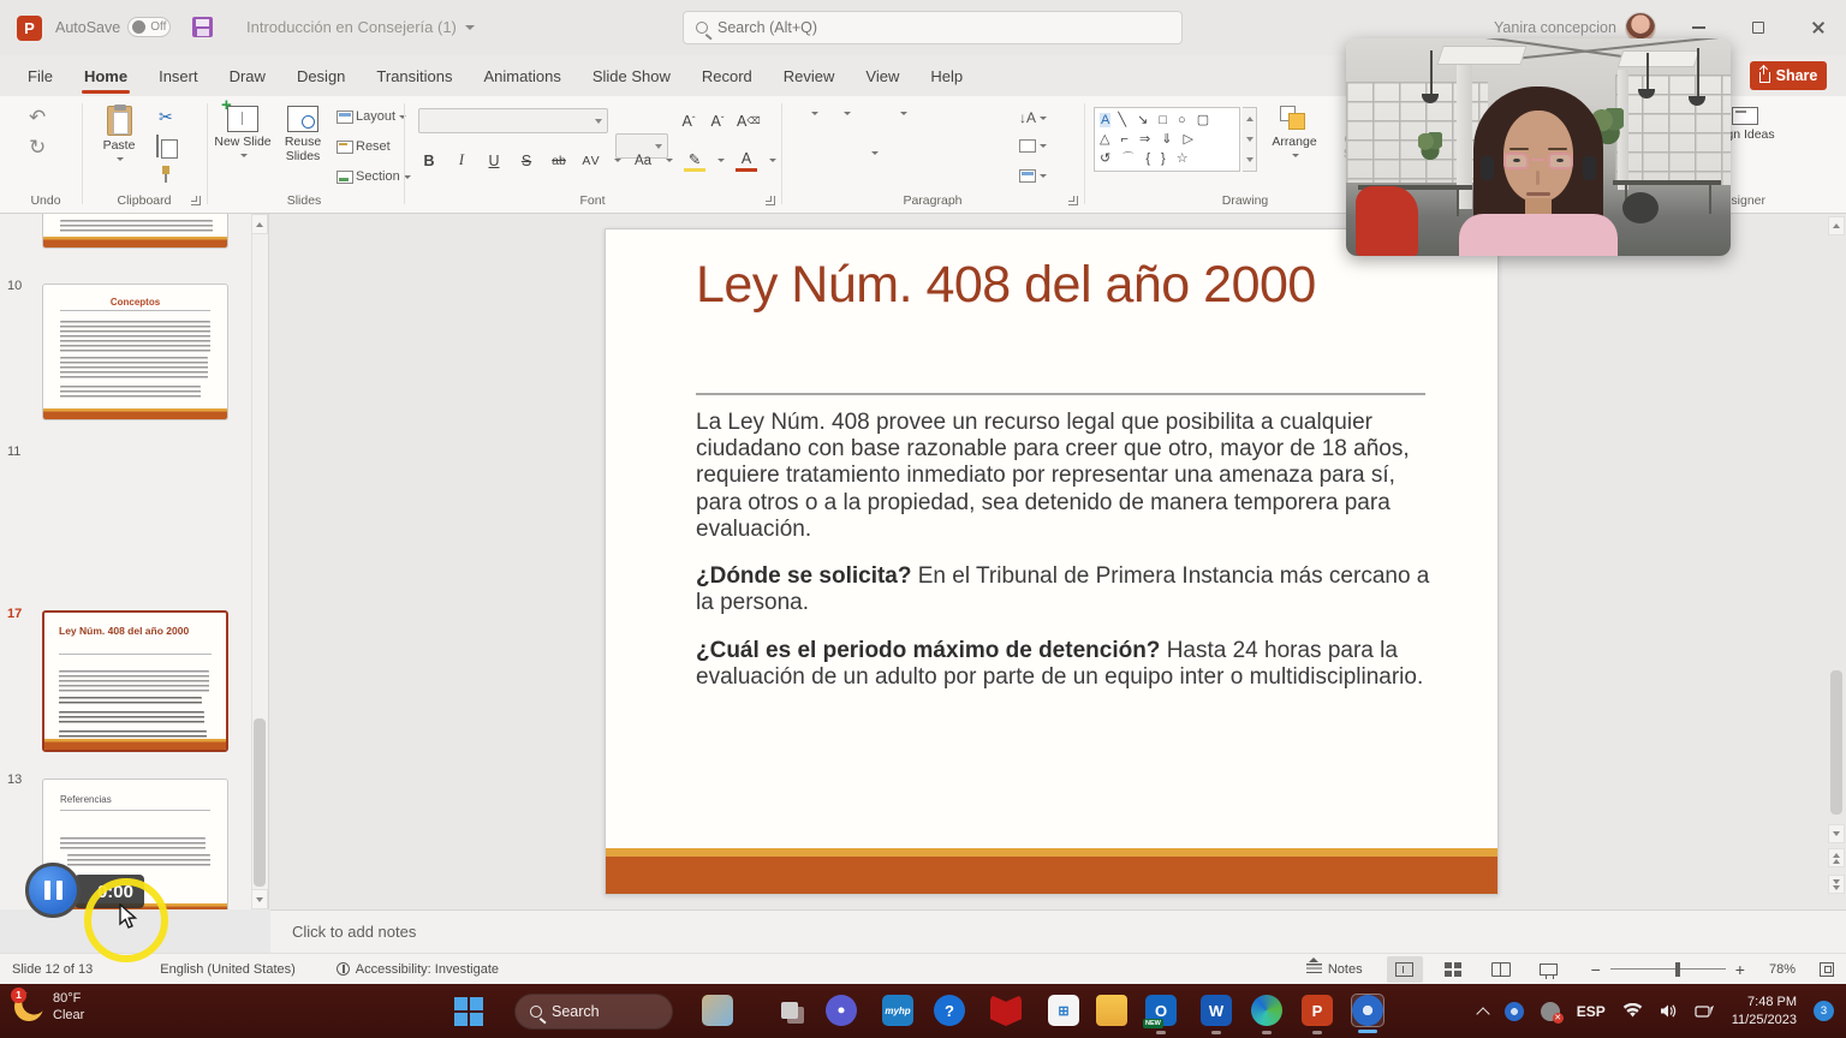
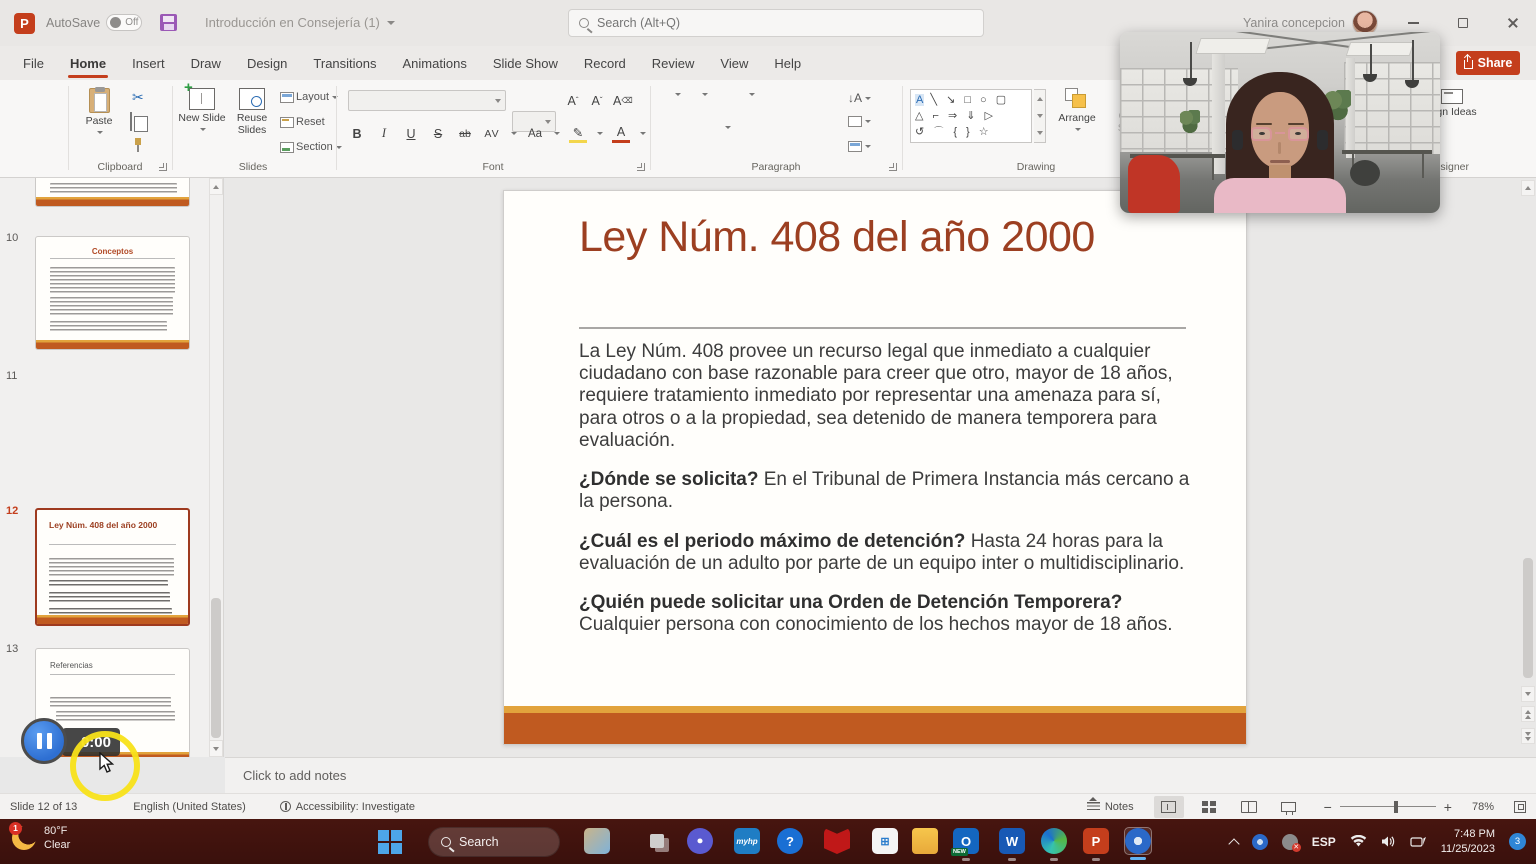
  P
  AutoSave
  Off
  Introducción en Consejería (1)
  Search (Alt+Q)
  Yanira concepcion
  File
  Home
  Insert
  Draw
  Design
  Transitions
  Animations
  Slide Show
  Record
  Review
  View
  Help
  Share
- ↶
- ↻
- Undo
  Paste
  ✂
  Clipboard
  New Slide
  Reuse Slides
  Layout
  Reset
  Section
  Slides
  A
  ˆ
  A
  ˇ
  A
  ⌫
  B
  I
  U
  S
  ab
  AV
  Aa
  ✎
  A
  Font
  ↓A
  Paragraph
  A ╲ ↘ □ ○ ▢
  △ ⌐ ⇒ ⇓ ▷
  ↺ ⌒ { } ☆
  Arrange
  Drawing
  signer
  10
  Conceptos
  11
- 17
+ 12
  Ley Núm. 408 del año 2000
  13
  Referencias
  Ley Núm. 408 del año 2000
- La Ley Núm. 408 provee un recurso legal que posibilita a cualquier ciudadano con base razonable para creer que otro, mayor de 18 años, requiere tratamiento inmediato por representar una amenaza para sí, para otros o a la propiedad, sea detenido de manera temporera para evaluación.
+ La Ley Núm. 408 provee un recurso legal que inmediato a cualquier ciudadano con base razonable para creer que otro, mayor de 18 años, requiere tratamiento inmediato por representar una amenaza para sí, para otros o a la propiedad, sea detenido de manera temporera para evaluación.
  ¿Dónde se solicita? En el Tribunal de Primera Instancia más cercano a la persona.
  ¿Cuál es el periodo máximo de detención? Hasta 24 horas para la evaluación de un adulto por parte de un equipo inter o multidisciplinario.
+ ¿Quién puede solicitar una Orden de Detención Temporera? Cualquier persona con conocimiento de los hechos mayor de 18 años.
  Click to add notes
  Slide 12 of 13
  English (United States)
  Accessibility: Investigate
  Notes
  −
  +
  78%
  1
  80°F
  Clear
  Search
  ⏺
  myhp
  ?
  ⊞
  O
  W
  P
  ESP
  7:48 PM
  11/25/2023
  3
  0:00
